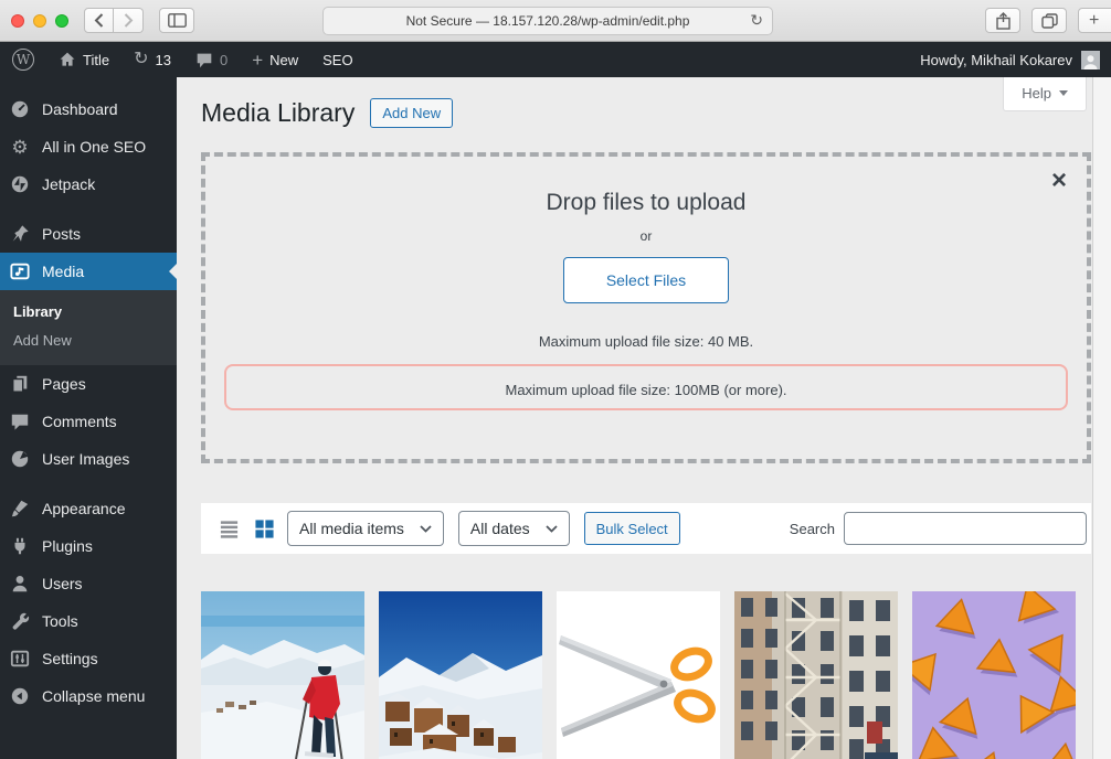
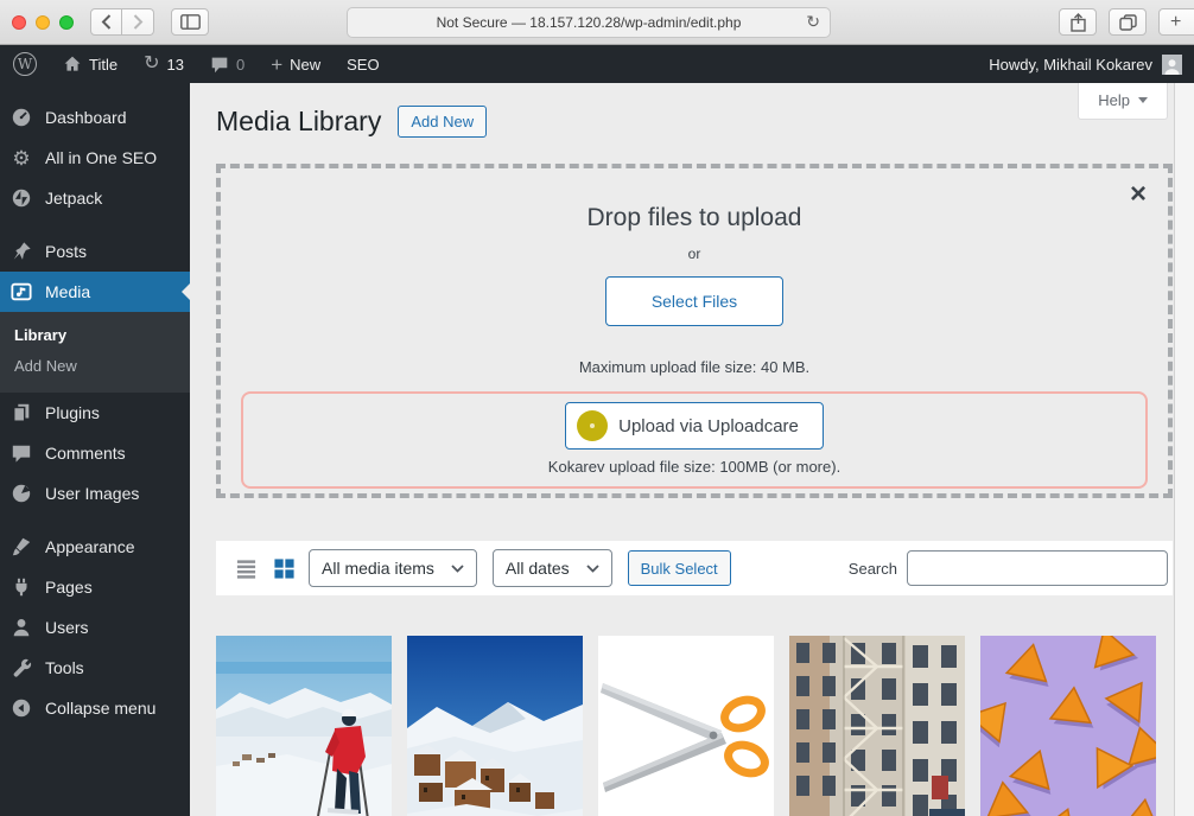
  Not Secure — 18.157.120.28/wp-admin/edit.php
  ↻
  +
  W
  Title
  ↻
  13
  0
  +
  New
  SEO
  Howdy, Mikhail Kokarev
  Dashboard
  ⚙
  All in One SEO
  Jetpack
  Posts
  Media
  Library
  Add New
- Pages
+ Plugins
  Comments
  User Images
  Appearance
- Plugins
+ Pages
  Users
  Tools
- Settings
  Collapse menu
  Help
  Media Library
  Add New
  ×
  Drop files to upload
  or
  Select Files
  Maximum upload file size: 40 MB.
+ Upload via Uploadcare
- Maximum upload file size: 100MB (or more).
+ Kokarev upload file size: 100MB (or more).
  All media items
  All dates
  Bulk Select
  Search
